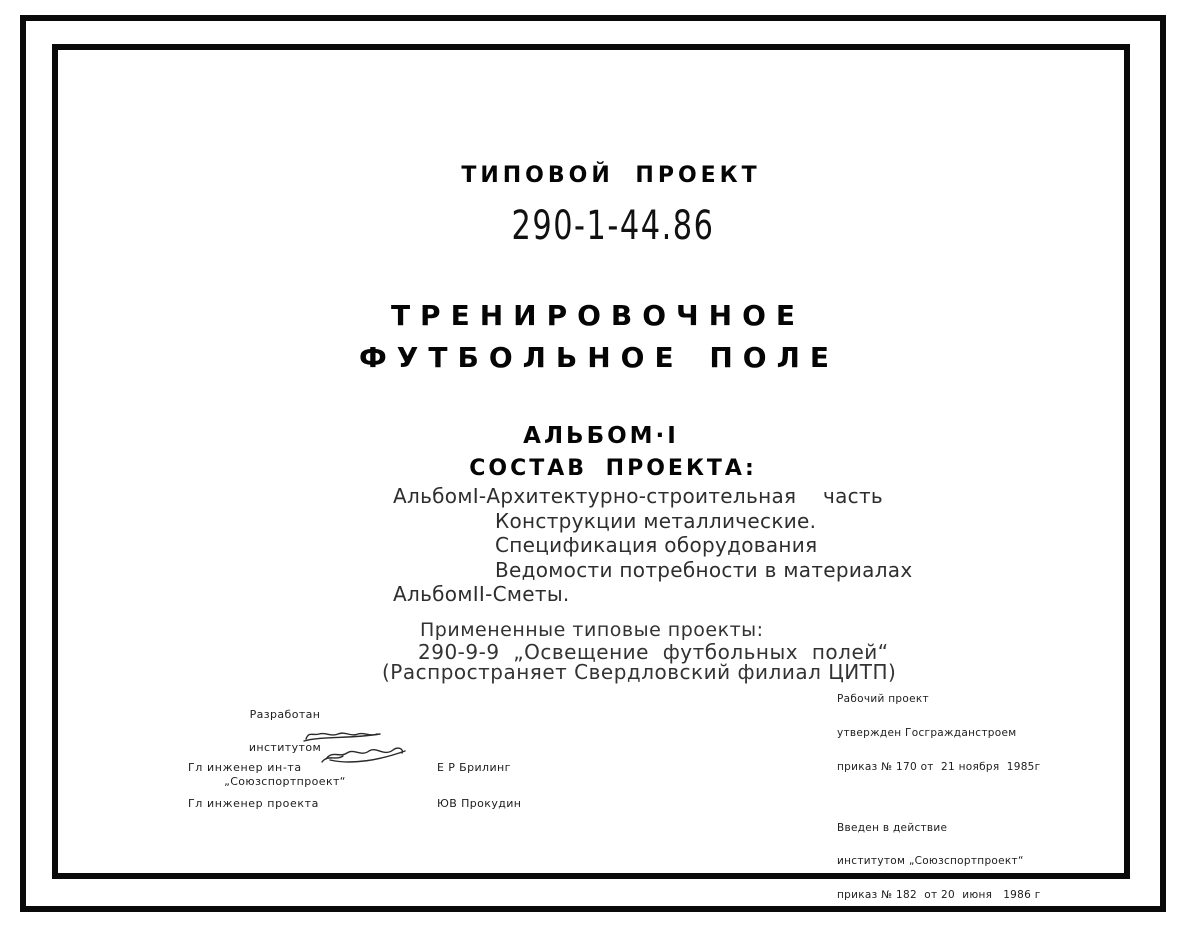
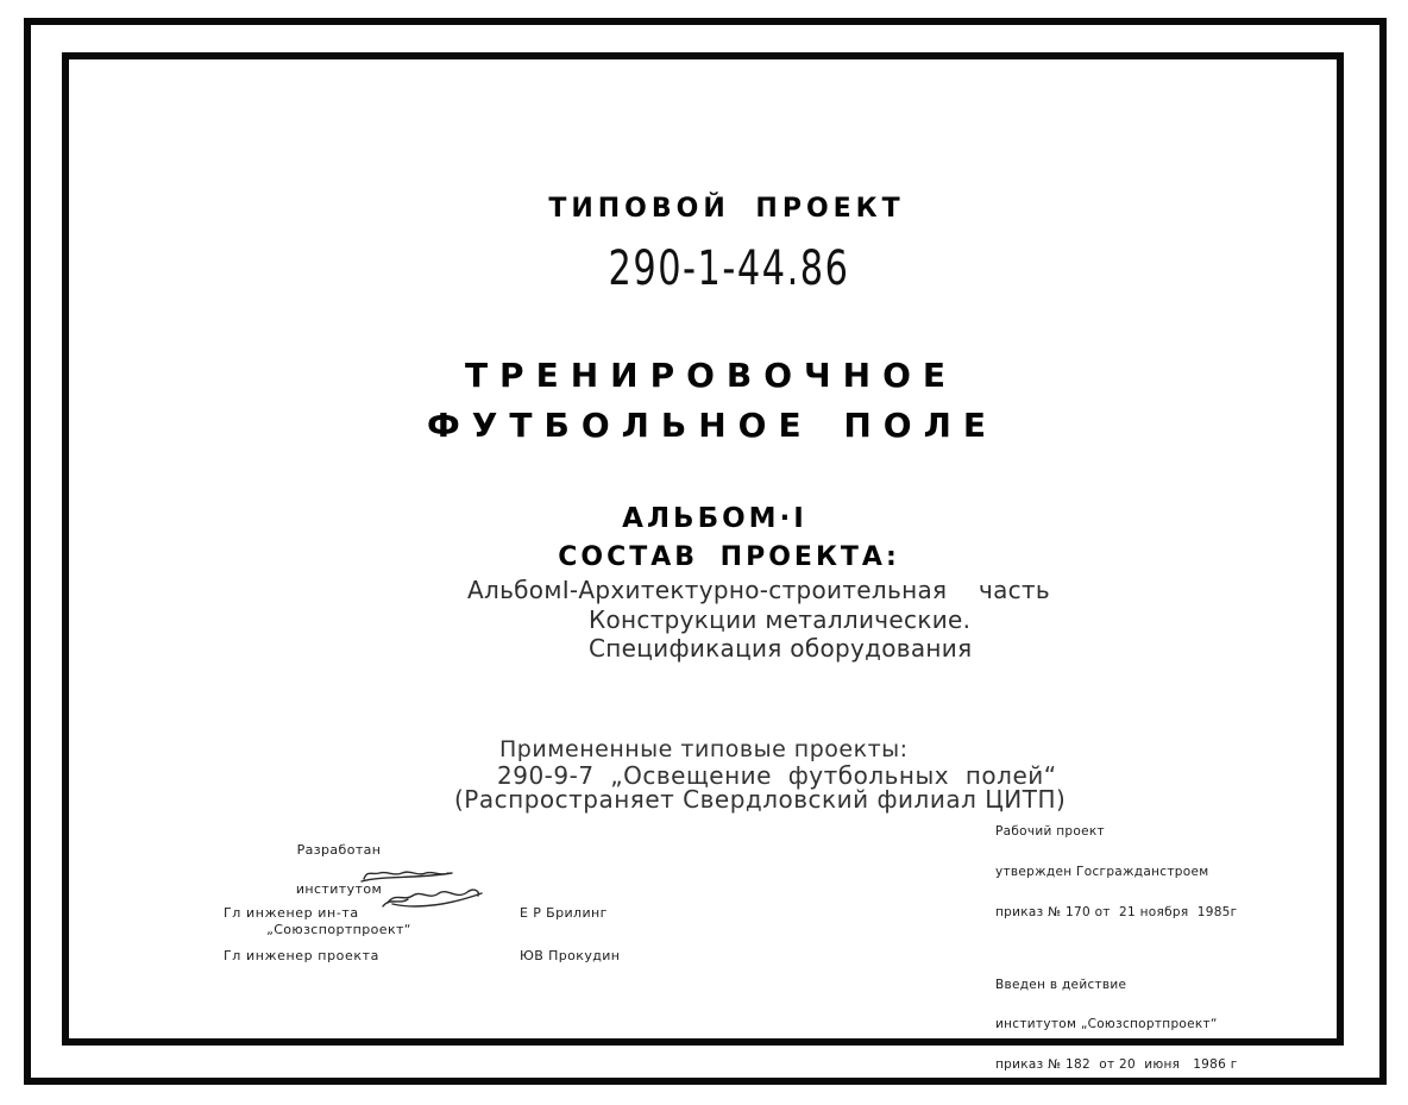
  ТИПОВОЙ ПРОЕКТ
  290-1-44.86
  ТРЕНИРОВОЧНОЕ
  ФУТБОЛЬНОЕ ПОЛЕ
  АЛЬБОМ·I
  СОСТАВ ПРОЕКТА:
  АльбомI-Архитектурно-строительная часть
  Конструкции металлические.
  Спецификация оборудования
- Ведомости потребности в материалах
- АльбомII-Сметы.
  Примененные типовые проекты:
- 290-9-9 „Освещение футбольных полей“
+ 290-9-7 „Освещение футбольных полей“
  (Распространяет Свердловский филиал ЦИТП)
  Разработан
  институтом
  „Союзспортпроект“
  Гл инженер ин-та
  Гл инженер проекта
  Е Р Брилинг
  ЮВ Прокудин
  Рабочий проект
  утвержден Госгражданстроем
  приказ № 170 от 21 ноября 1985г
  Введен в действие
  институтом „Союзспортпроект“
  приказ № 182 от 20 июня 1986 г
